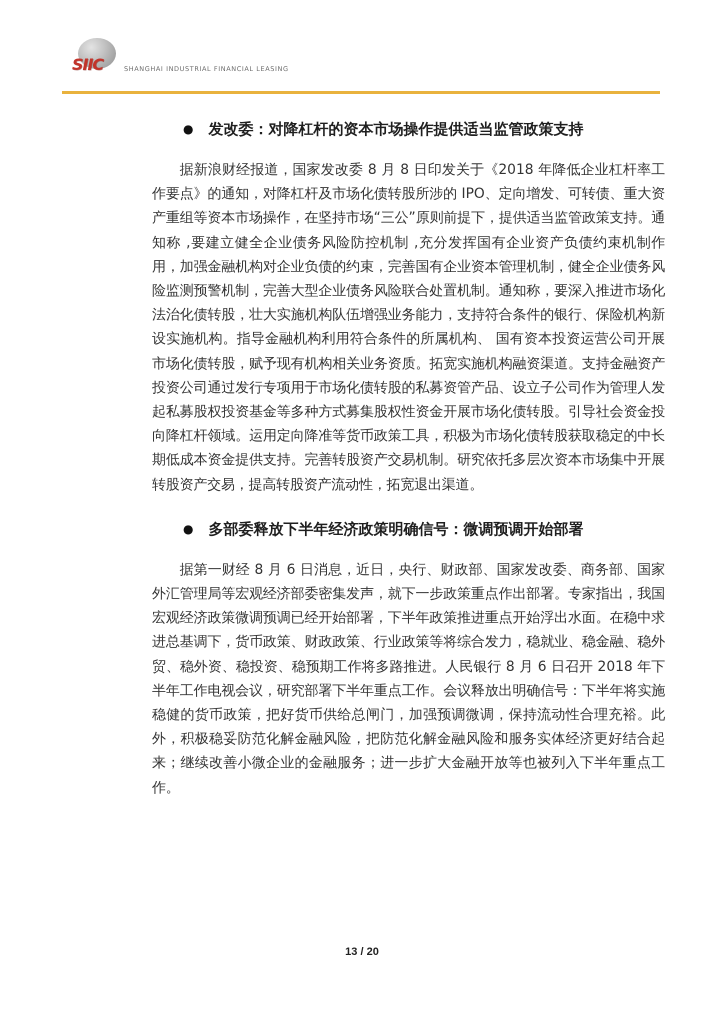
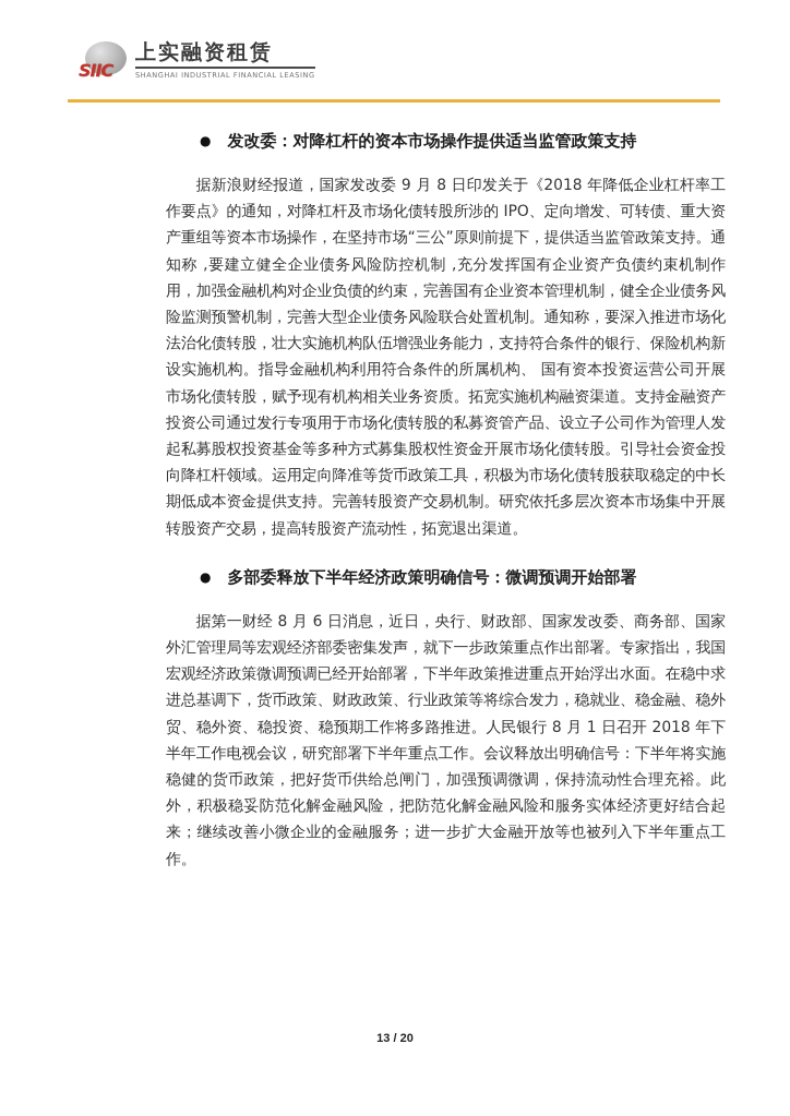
  SIIC
+ 上实融资租赁
  SHANGHAI INDUSTRIAL FINANCIAL LEASING
  ●
  发改委：对降杠杆的资本市场操作提供适当监管政策支持
- 据新浪财经报道，国家发改委 8 月 8 日印发关于《2018 年降低企业杠杆率工作要点》的通知，对降杠杆及市场化债转股所涉的 IPO、定向增发、可转债、重大资产重组等资本市场操作，在坚持市场“三公”原则前提下，提供适当监管政策支持。通知称 ,要建立健全企业债务风险防控机制 ,充分发挥国有企业资产负债约束机制作用，加强金融机构对企业负债的约束，完善国有企业资本管理机制，健全企业债务风险监测预警机制，完善大型企业债务风险联合处置机制。通知称，要深入推进市场化法治化债转股，壮大实施机构队伍增强业务能力，支持符合条件的银行、保险机构新设实施机构。指导金融机构利用符合条件的所属机构、 国有资本投资运营公司开展市场化债转股，赋予现有机构相关业务资质。拓宽实施机构融资渠道。支持金融资产投资公司通过发行专项用于市场化债转股的私募资管产品、设立子公司作为管理人发起私募股权投资基金等多种方式募集股权性资金开展市场化债转股。引导社会资金投向降杠杆领域。运用定向降准等货币政策工具，积极为市场化债转股获取稳定的中长期低成本资金提供支持。完善转股资产交易机制。研究依托多层次资本市场集中开展转股资产交易，提高转股资产流动性，拓宽退出渠道。
+ 据新浪财经报道，国家发改委 9 月 8 日印发关于《2018 年降低企业杠杆率工作要点》的通知，对降杠杆及市场化债转股所涉的 IPO、定向增发、可转债、重大资产重组等资本市场操作，在坚持市场“三公”原则前提下，提供适当监管政策支持。通知称 ,要建立健全企业债务风险防控机制 ,充分发挥国有企业资产负债约束机制作用，加强金融机构对企业负债的约束，完善国有企业资本管理机制，健全企业债务风险监测预警机制，完善大型企业债务风险联合处置机制。通知称，要深入推进市场化法治化债转股，壮大实施机构队伍增强业务能力，支持符合条件的银行、保险机构新设实施机构。指导金融机构利用符合条件的所属机构、 国有资本投资运营公司开展市场化债转股，赋予现有机构相关业务资质。拓宽实施机构融资渠道。支持金融资产投资公司通过发行专项用于市场化债转股的私募资管产品、设立子公司作为管理人发起私募股权投资基金等多种方式募集股权性资金开展市场化债转股。引导社会资金投向降杠杆领域。运用定向降准等货币政策工具，积极为市场化债转股获取稳定的中长期低成本资金提供支持。完善转股资产交易机制。研究依托多层次资本市场集中开展转股资产交易，提高转股资产流动性，拓宽退出渠道。
  ●
  多部委释放下半年经济政策明确信号：微调预调开始部署
- 据第一财经 8 月 6 日消息，近日，央行、财政部、国家发改委、商务部、国家外汇管理局等宏观经济部委密集发声，就下一步政策重点作出部署。专家指出，我国宏观经济政策微调预调已经开始部署，下半年政策推进重点开始浮出水面。在稳中求进总基调下，货币政策、财政政策、行业政策等将综合发力，稳就业、稳金融、稳外贸、稳外资、稳投资、稳预期工作将多路推进。人民银行 8 月 6 日召开 2018 年下半年工作电视会议，研究部署下半年重点工作。会议释放出明确信号：下半年将实施稳健的货币政策，把好货币供给总闸门，加强预调微调，保持流动性合理充裕。此外，积极稳妥防范化解金融风险，把防范化解金融风险和服务实体经济更好结合起来；继续改善小微企业的金融服务；进一步扩大金融开放等也被列入下半年重点工作。
+ 据第一财经 8 月 6 日消息，近日，央行、财政部、国家发改委、商务部、国家外汇管理局等宏观经济部委密集发声，就下一步政策重点作出部署。专家指出，我国宏观经济政策微调预调已经开始部署，下半年政策推进重点开始浮出水面。在稳中求进总基调下，货币政策、财政政策、行业政策等将综合发力，稳就业、稳金融、稳外贸、稳外资、稳投资、稳预期工作将多路推进。人民银行 8 月 1 日召开 2018 年下半年工作电视会议，研究部署下半年重点工作。会议释放出明确信号：下半年将实施稳健的货币政策，把好货币供给总闸门，加强预调微调，保持流动性合理充裕。此外，积极稳妥防范化解金融风险，把防范化解金融风险和服务实体经济更好结合起来；继续改善小微企业的金融服务；进一步扩大金融开放等也被列入下半年重点工作。
  13 / 20
